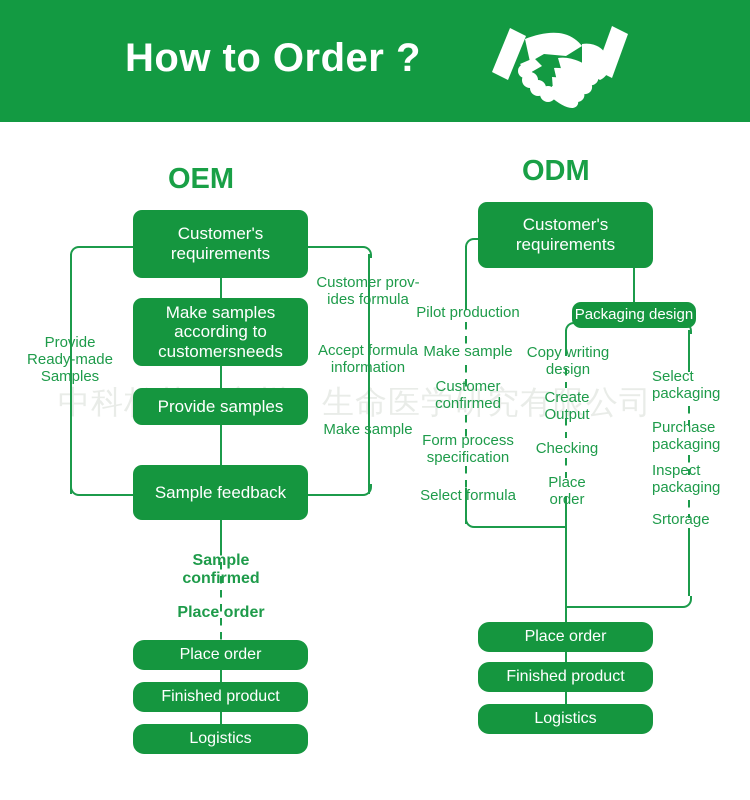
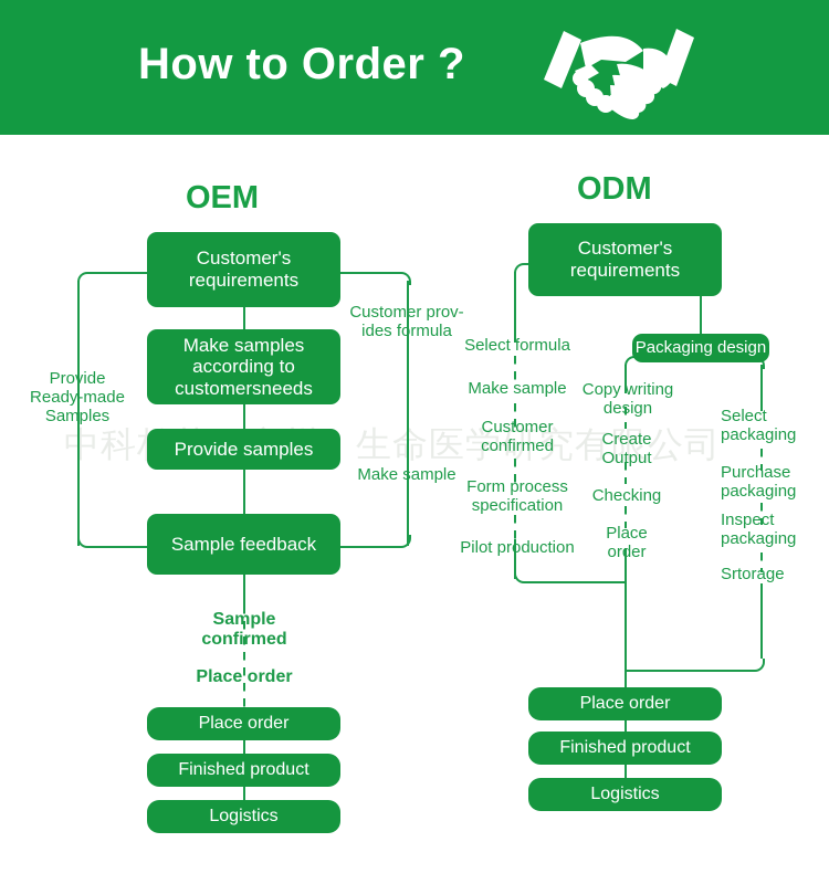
  How to Order ?
  OEM
  ODM
  Customer's
  requirements
  Make samples
  according to
  customersneeds
  Provide samples
  Sample feedback
  Place order
  Finished product
  Logistics
  Provide
  Ready-made
  Samples
  Customer prov-
  ides formula
- Accept formula
- information
  Make sample
  Sample
  confirmed
  Place order
  Customer's
  requirements
  Packaging design
  Place order
  Finished product
  Logistics
- Pilot production
+ Select formula
  Make sample
  Customer
  confirmed
  Form process
  specification
- Select formula
+ Pilot production
  Copy writing
  design
  Create
  Output
  Checking
  Place
  order
  Select
  packaging
  Purchase
  packaging
  Inspect
  packaging
  Srtorage
